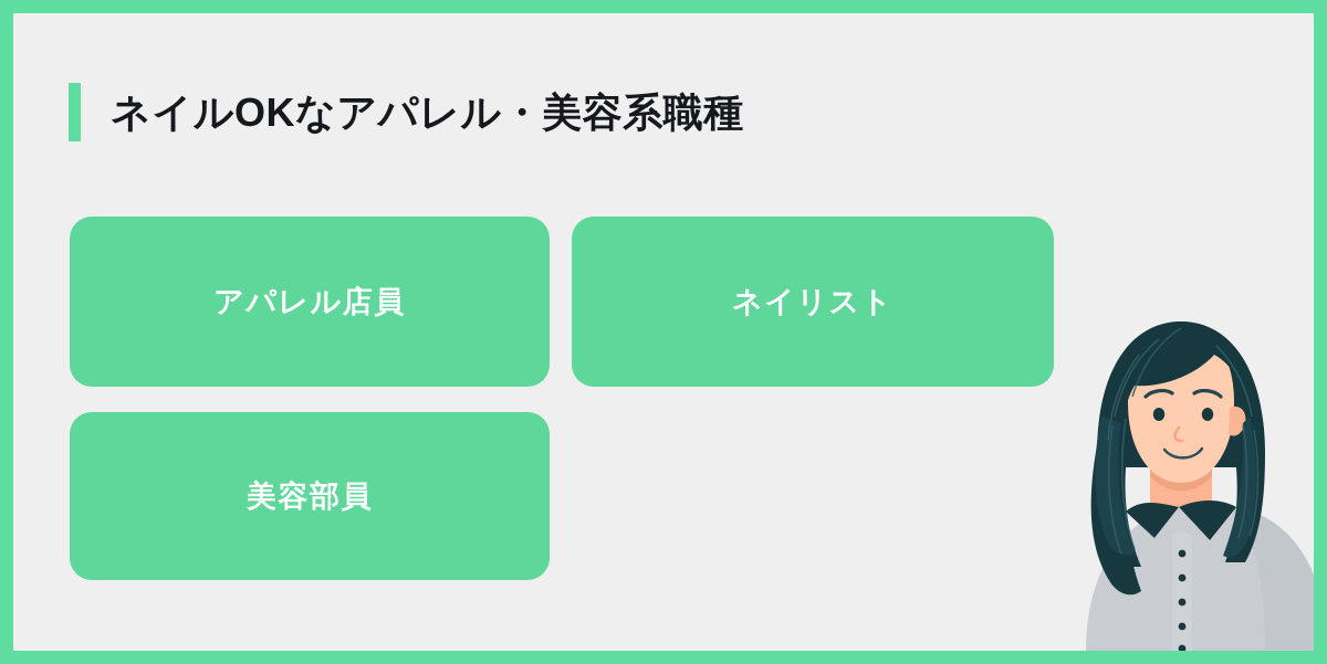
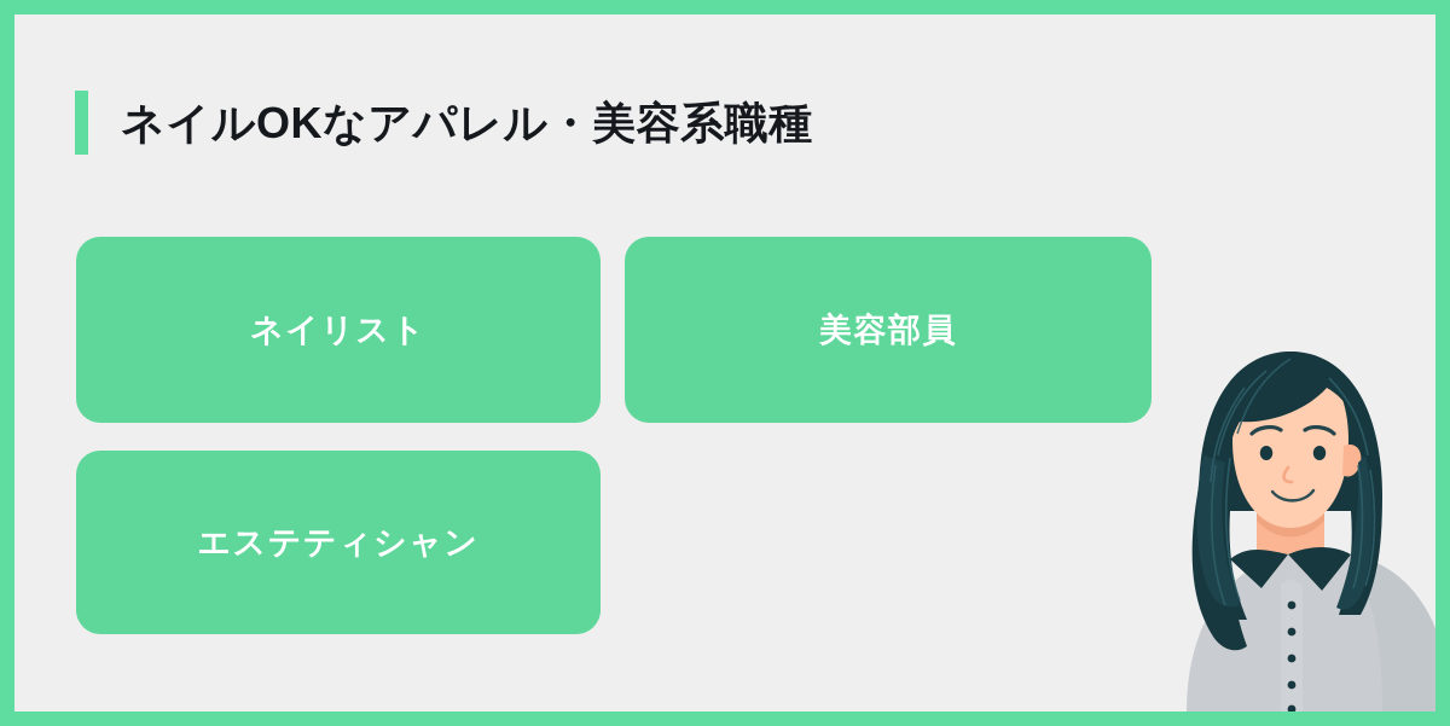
  ネイルOKなアパレル・美容系職種
- アパレル店員
  ネイリスト
  美容部員
+ エステティシャン
